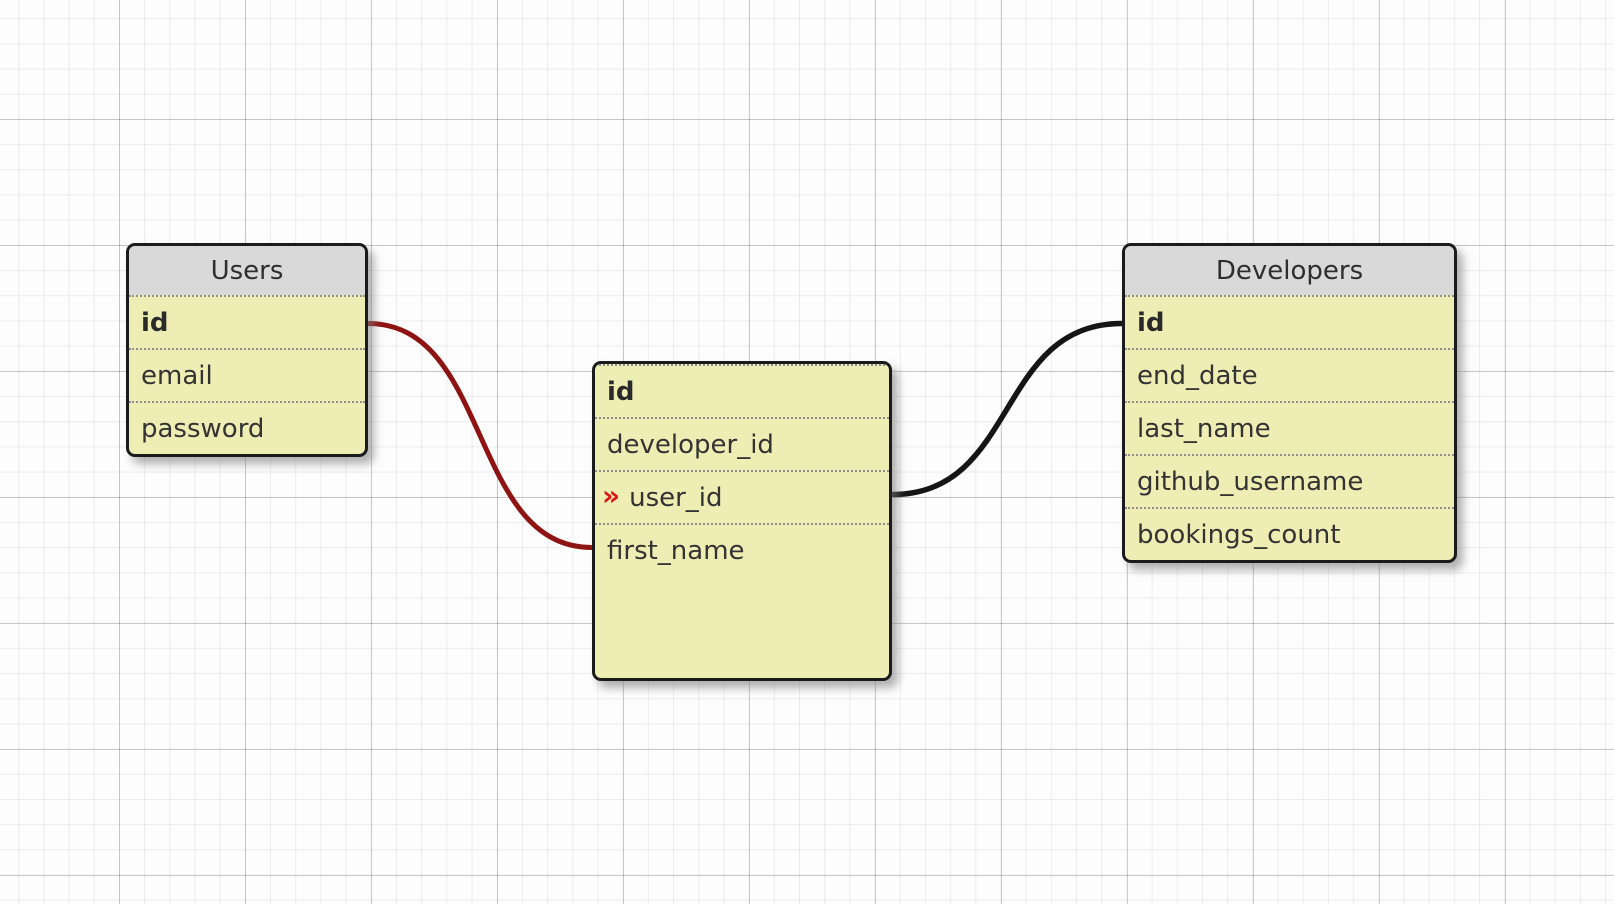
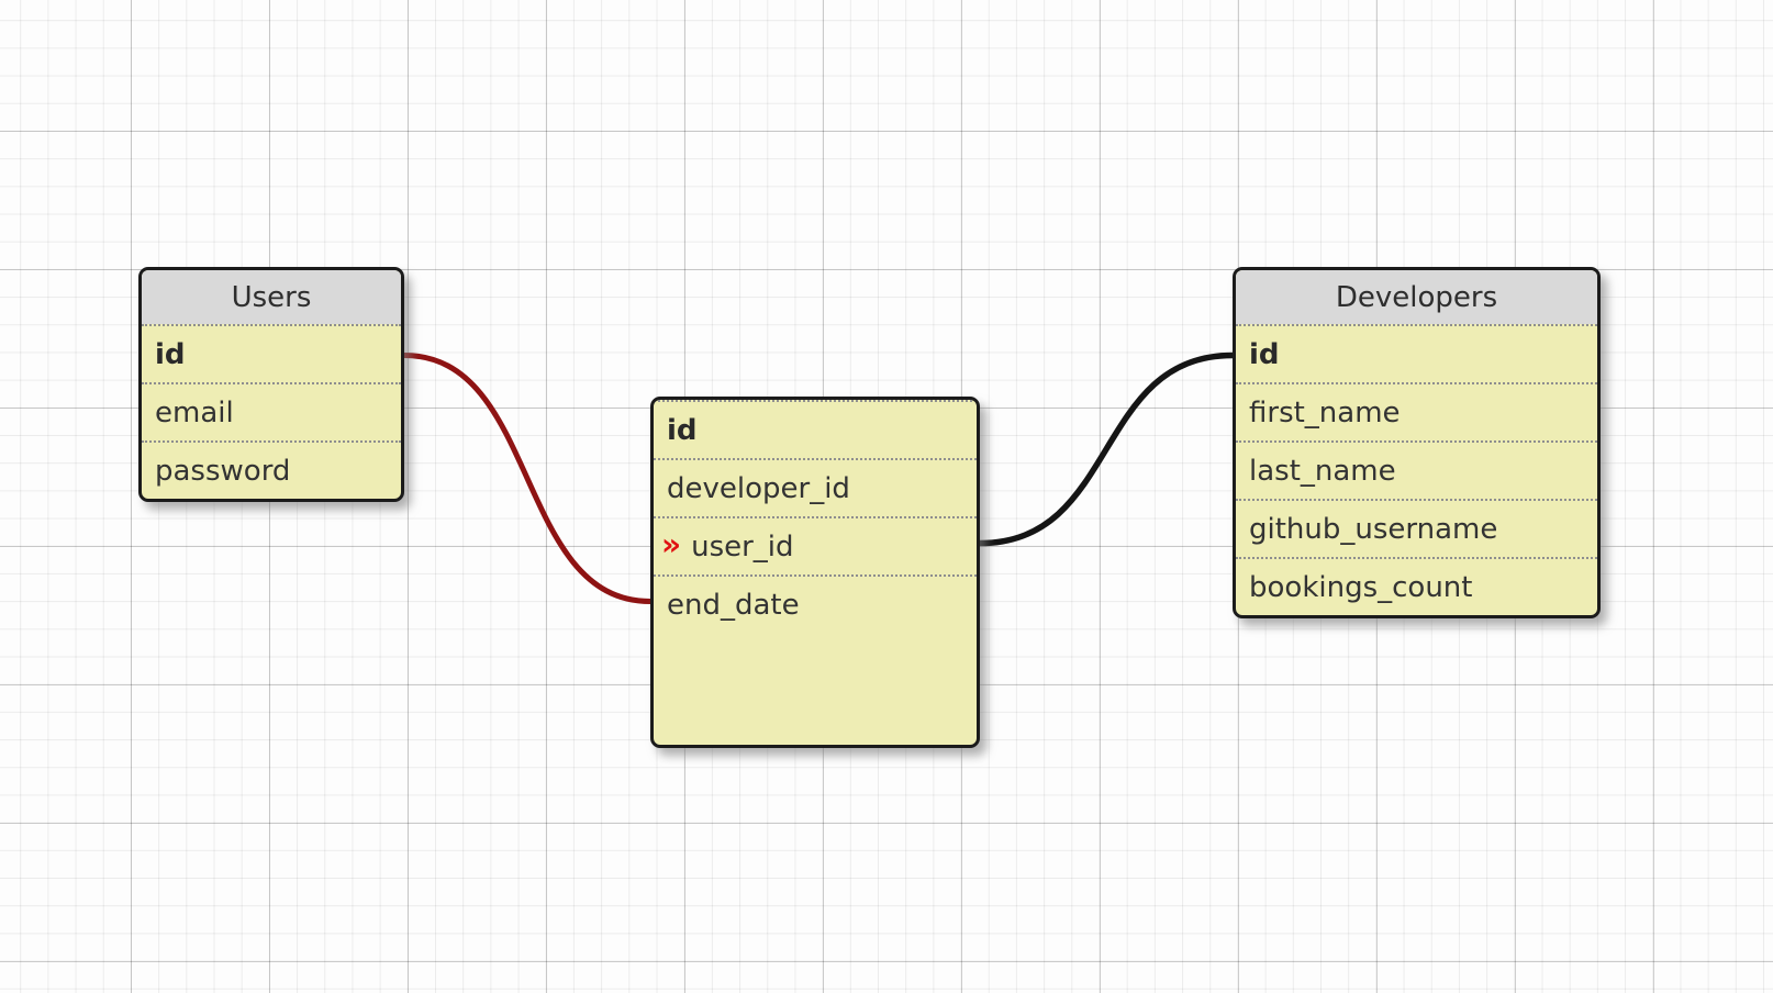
  Users
  id
  email
  password
  id
  developer_id
  »
  user_id
- first_name
+ end_date
  Developers
  id
- end_date
+ first_name
  last_name
  github_username
  bookings_count
